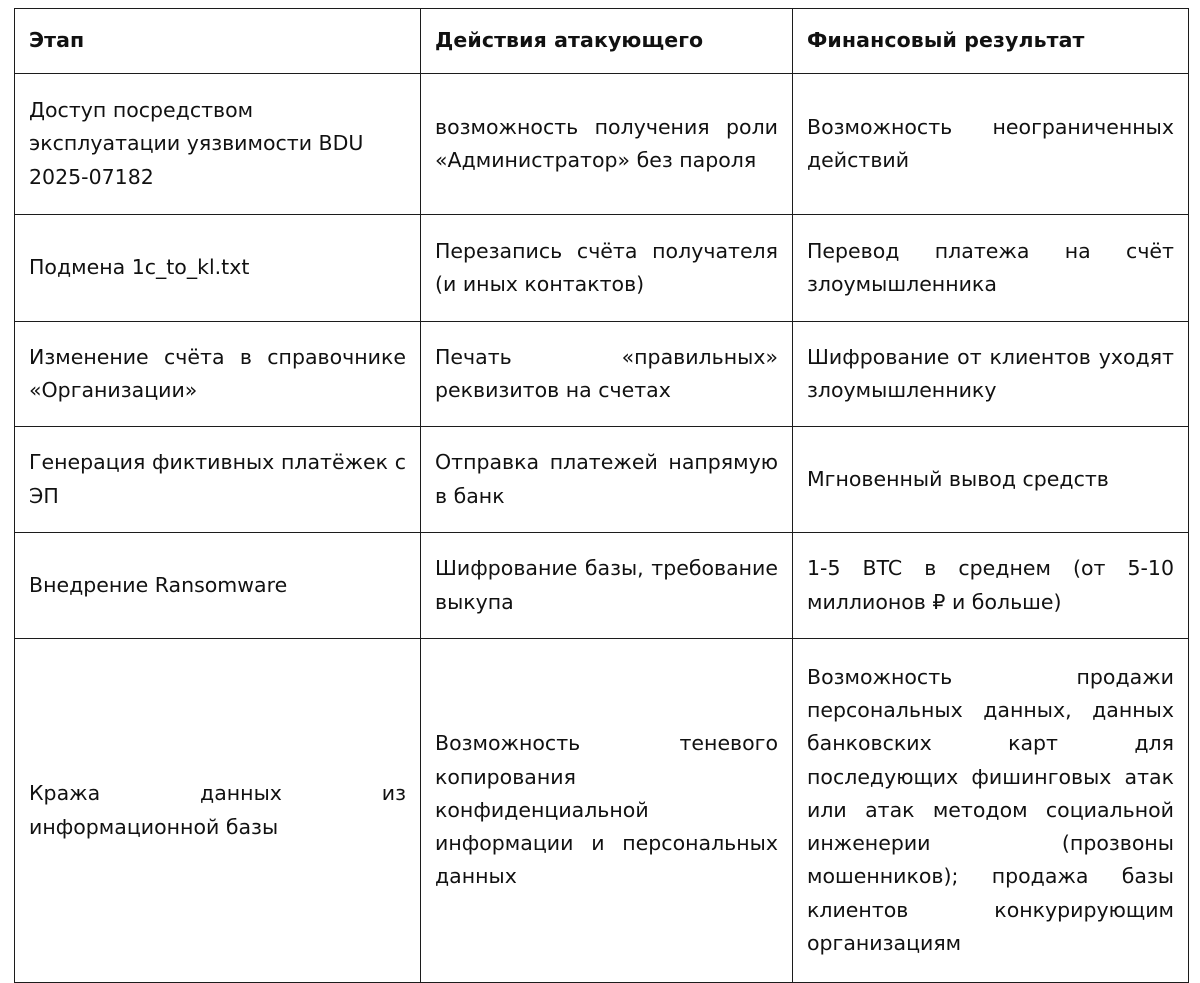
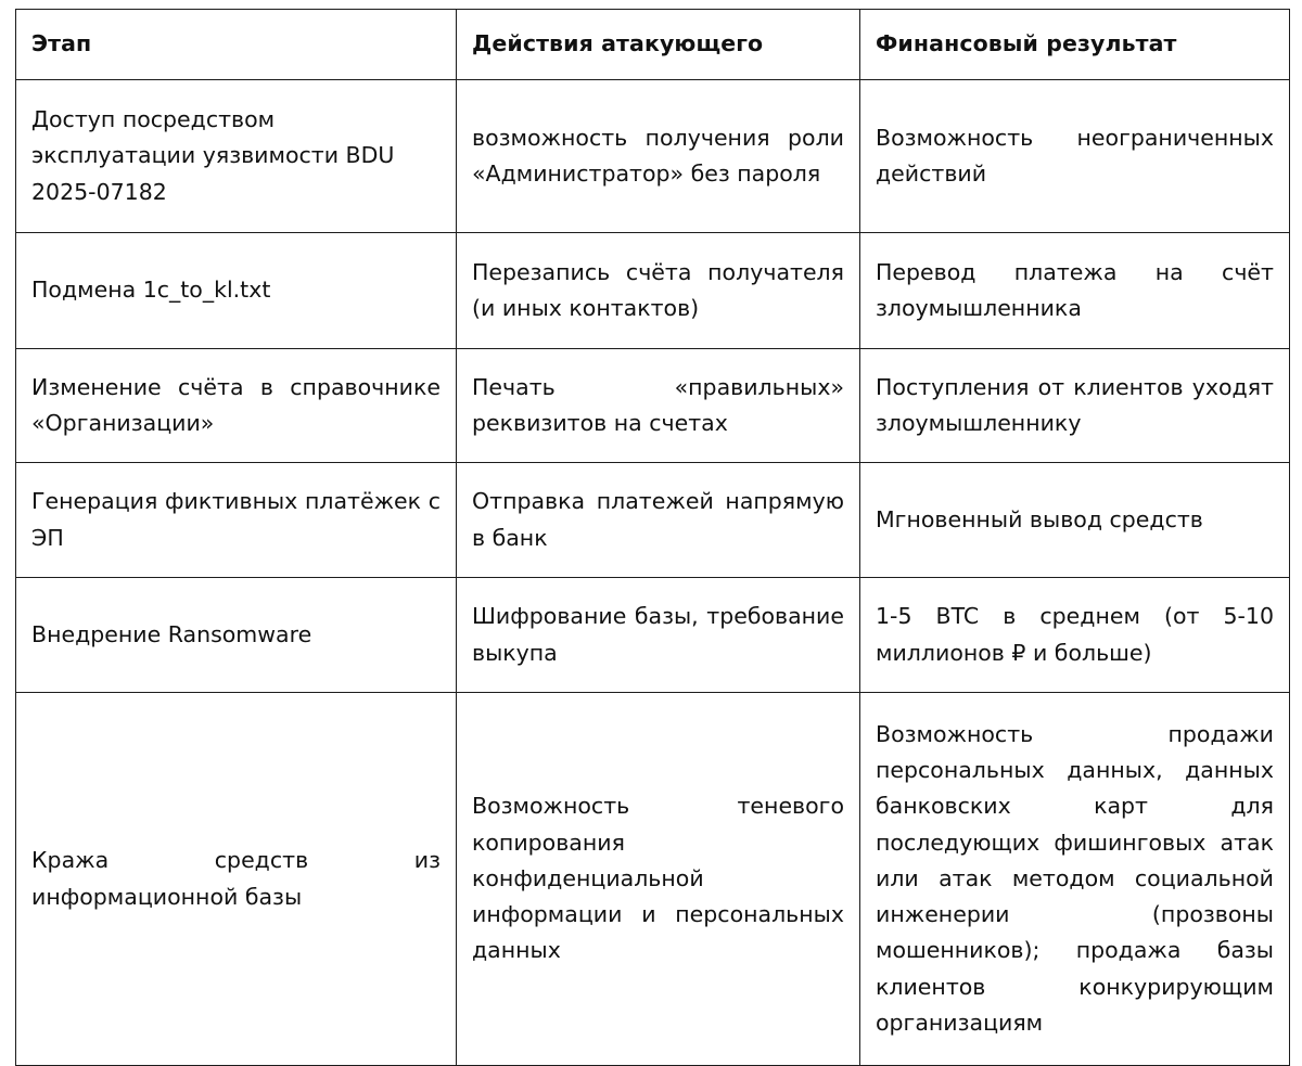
  Этап	Действия атакующего	Финансовый результат
  Доступ посредством эксплуатации уязвимости BDU 2025-07182	возможность получения роли «Администратор» без пароля	Возможность неограниченных действий
  Подмена 1c_to_kl.txt	Перезапись счёта получателя (и иных контактов)	Перевод платежа на счёт злоумышленника
- Изменение счёта в справочнике «Организации»	Печать «правильных» реквизитов на счетах	Шифрование от клиентов уходят злоумышленнику
+ Изменение счёта в справочнике «Организации»	Печать «правильных» реквизитов на счетах	Поступления от клиентов уходят злоумышленнику
  Генерация фиктивных платёжек с ЭП	Отправка платежей напрямую в банк	Мгновенный вывод средств
  Внедрение Ransomware	Шифрование базы, требование выкупа	1-5 BTC в среднем (от 5-10 миллионов ₽ и больше)
- Кража данных из информационной базы	Возможность теневого копирования конфиденциальной информации и персональных данных	Возможность продажи персональных данных, данных банковских карт для последующих фишинговых атак или атак методом социальной инженерии (прозвоны мошенников); продажа базы клиентов конкурирующим организациям
+ Кража средств из информационной базы	Возможность теневого копирования конфиденциальной информации и персональных данных	Возможность продажи персональных данных, данных банковских карт для последующих фишинговых атак или атак методом социальной инженерии (прозвоны мошенников); продажа базы клиентов конкурирующим организациям
